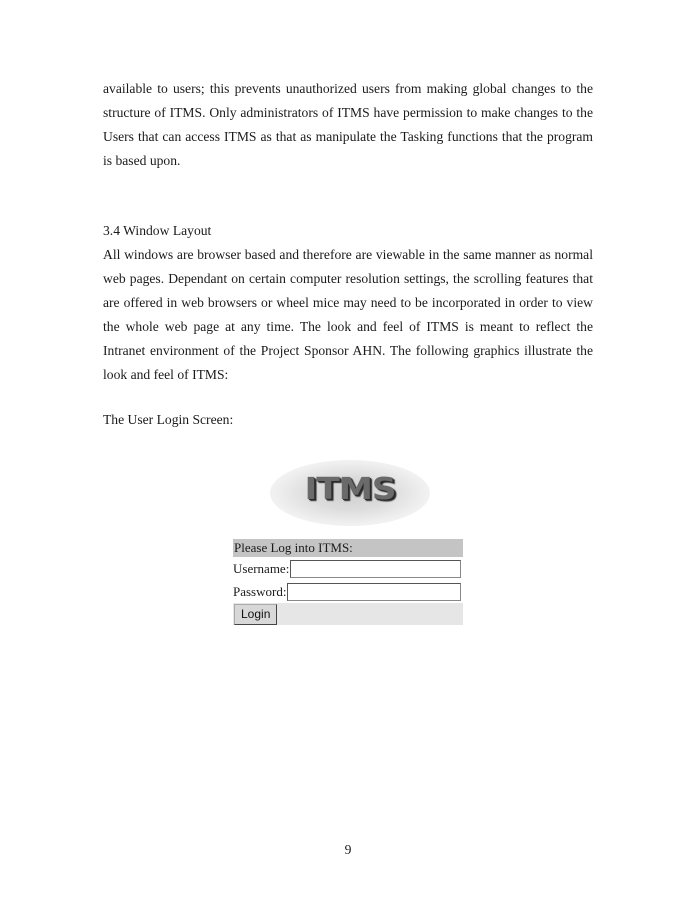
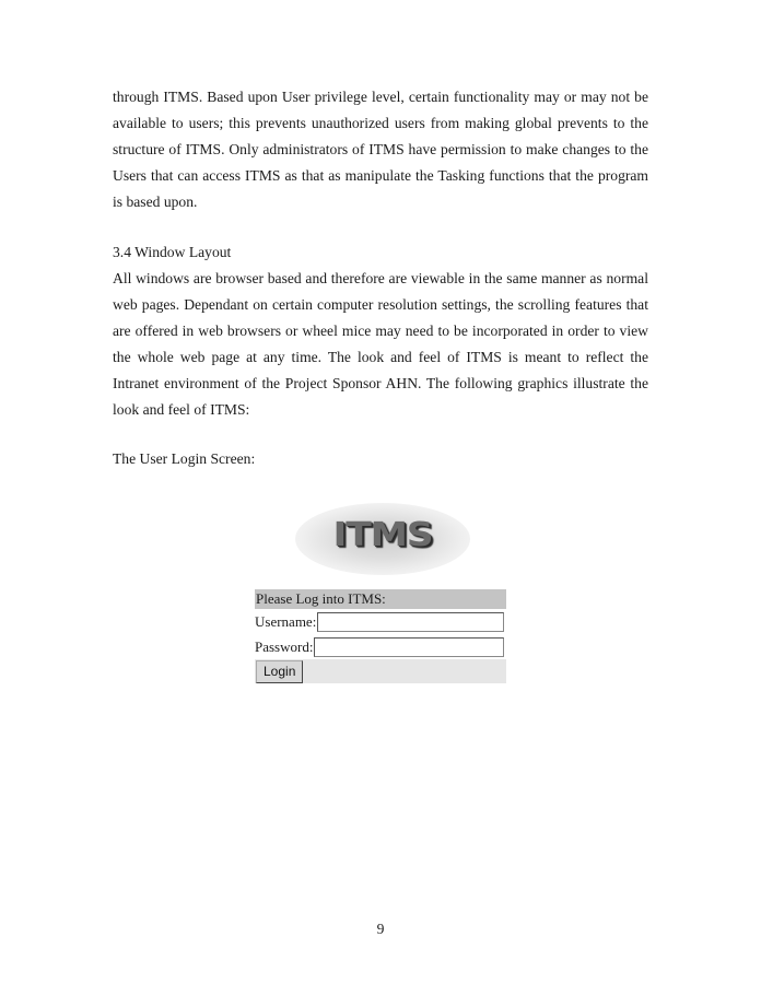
+ through ITMS. Based upon User privilege level, certain functionality may or may not be
- available to users; this prevents unauthorized users from making global changes to the
+ available to users; this prevents unauthorized users from making global prevents to the
  structure of ITMS. Only administrators of ITMS have permission to make changes to the
  Users that can access ITMS as that as manipulate the Tasking functions that the program
  is based upon.
  3.4 Window Layout
  All windows are browser based and therefore are viewable in the same manner as normal
  web pages. Dependant on certain computer resolution settings, the scrolling features that
  are offered in web browsers or wheel mice may need to be incorporated in order to view
  the whole web page at any time. The look and feel of ITMS is meant to reflect the
  Intranet environment of the Project Sponsor AHN. The following graphics illustrate the
  look and feel of ITMS:
  The User Login Screen:
  ITMS
  Please Log into ITMS:
  Username:
  Password:
  Login
  9
